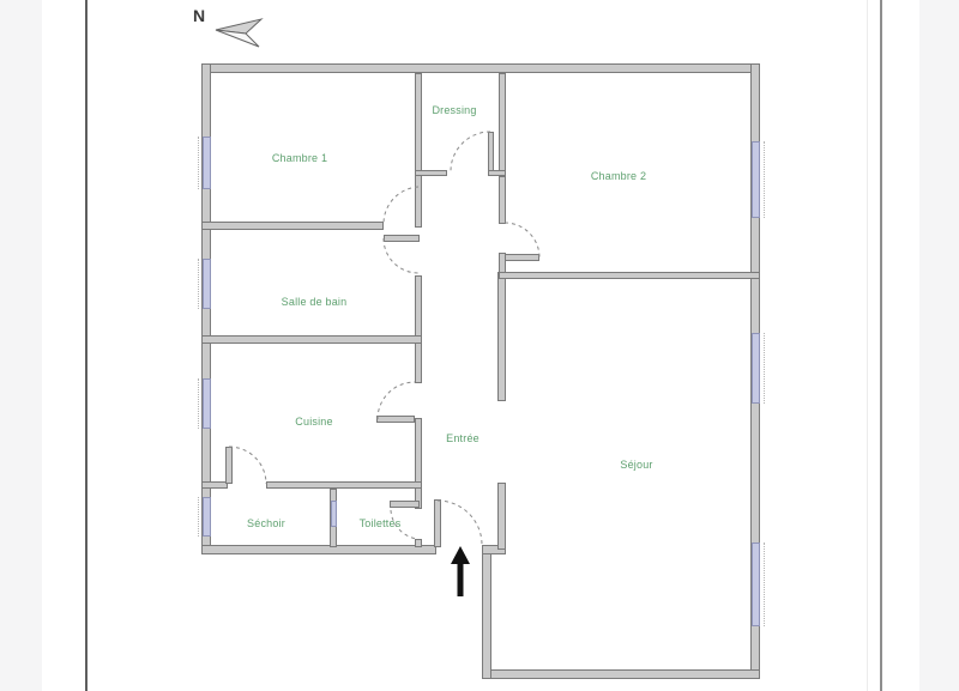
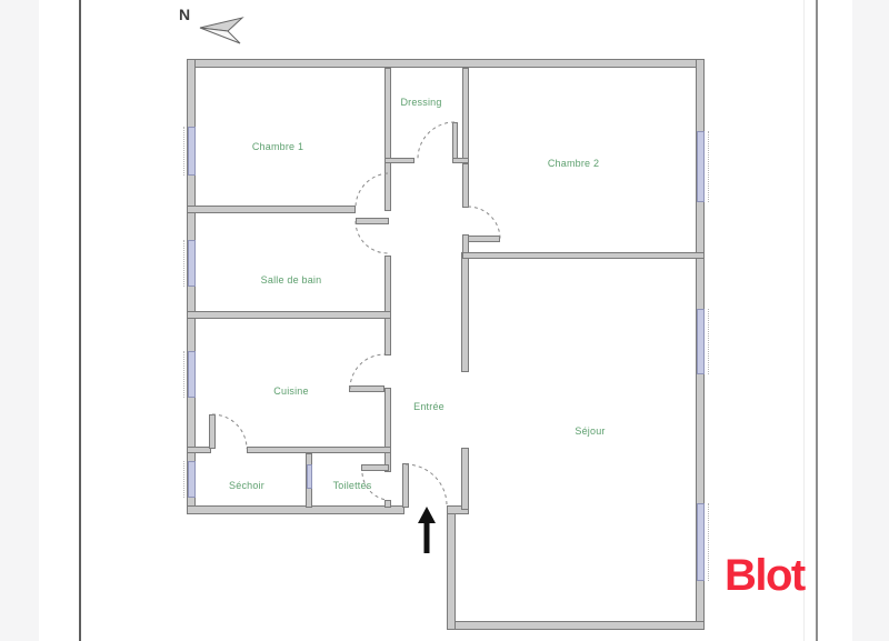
  N
  Chambre 1
  Dressing
  Chambre 2
  Salle de bain
  Cuisine
  Entrée
  Séjour
  Séchoir
  Toilettes
+ Blot
